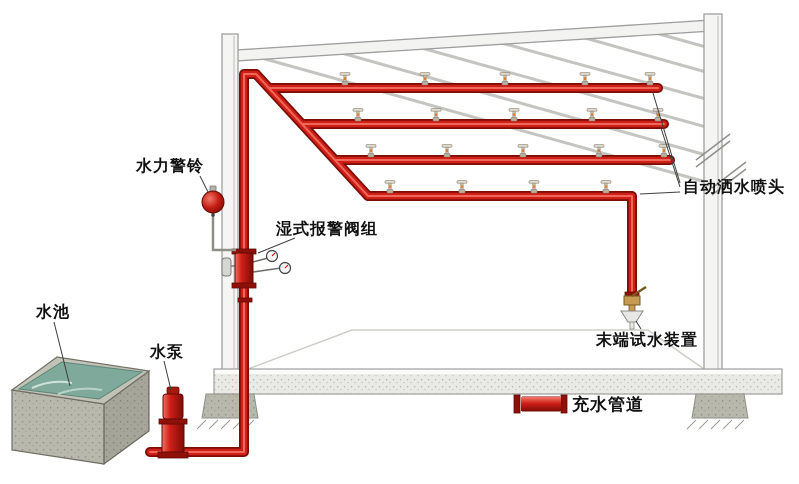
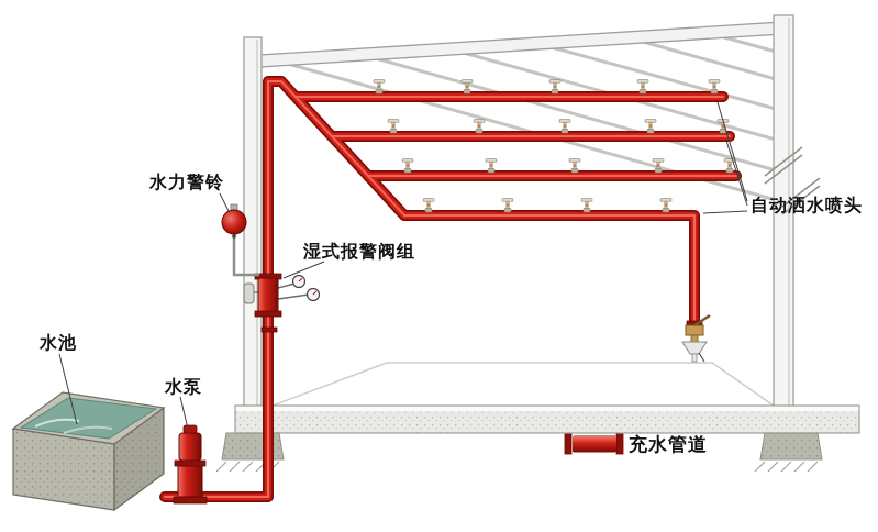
  水池
  水泵
  水力警铃
  湿式报警阀组
  自动洒水喷头
- 末端试水装置
  充水管道
